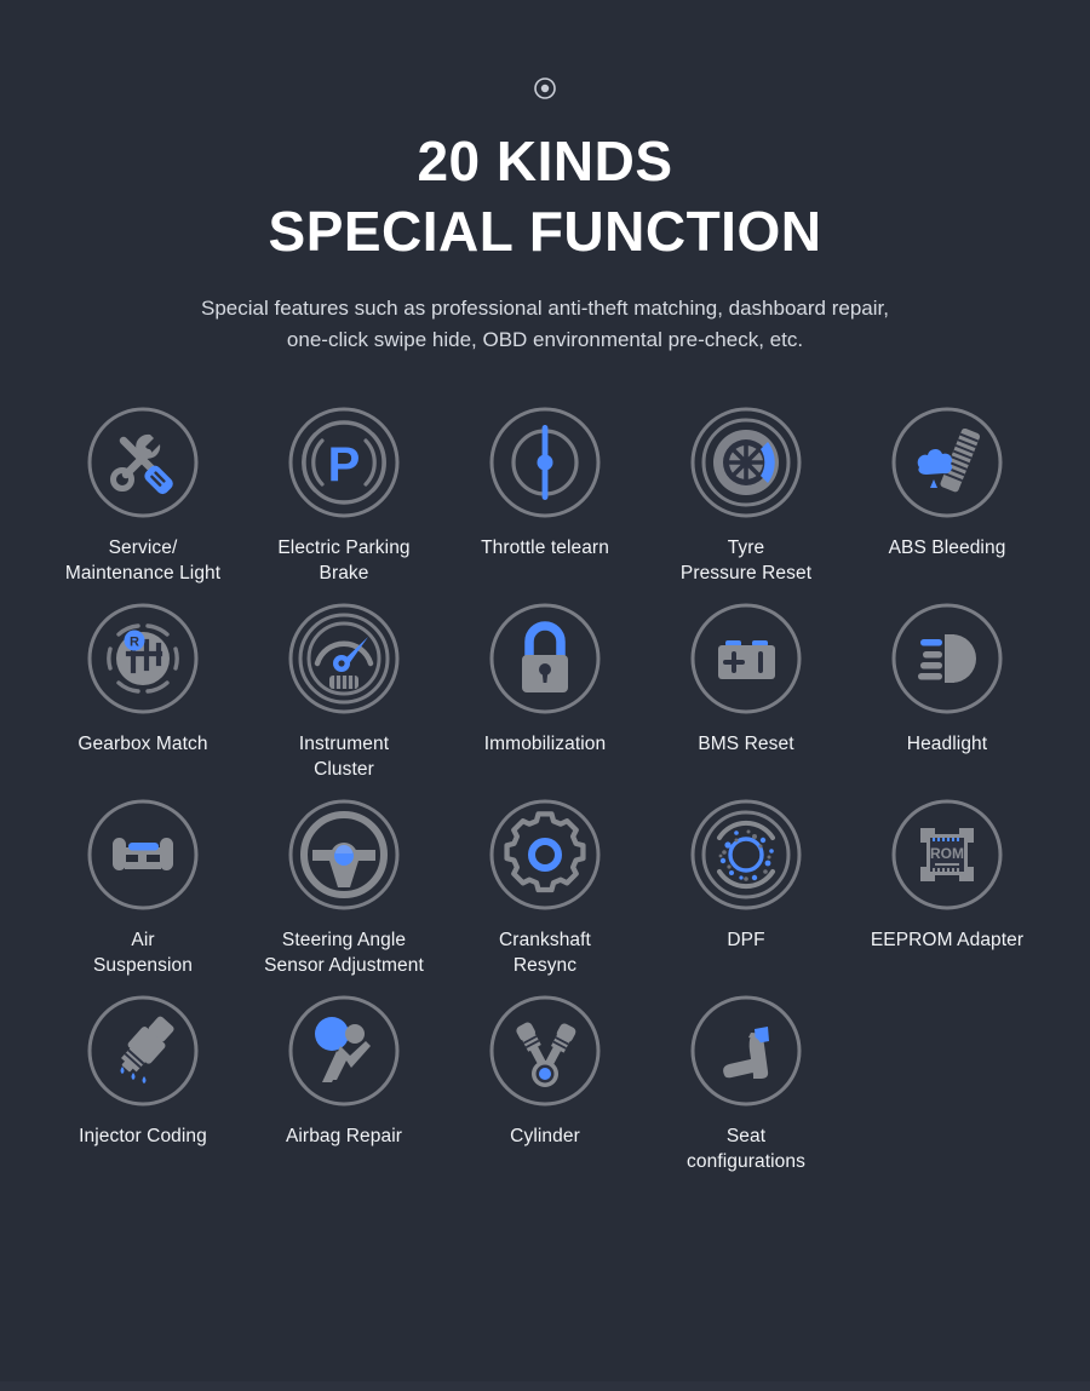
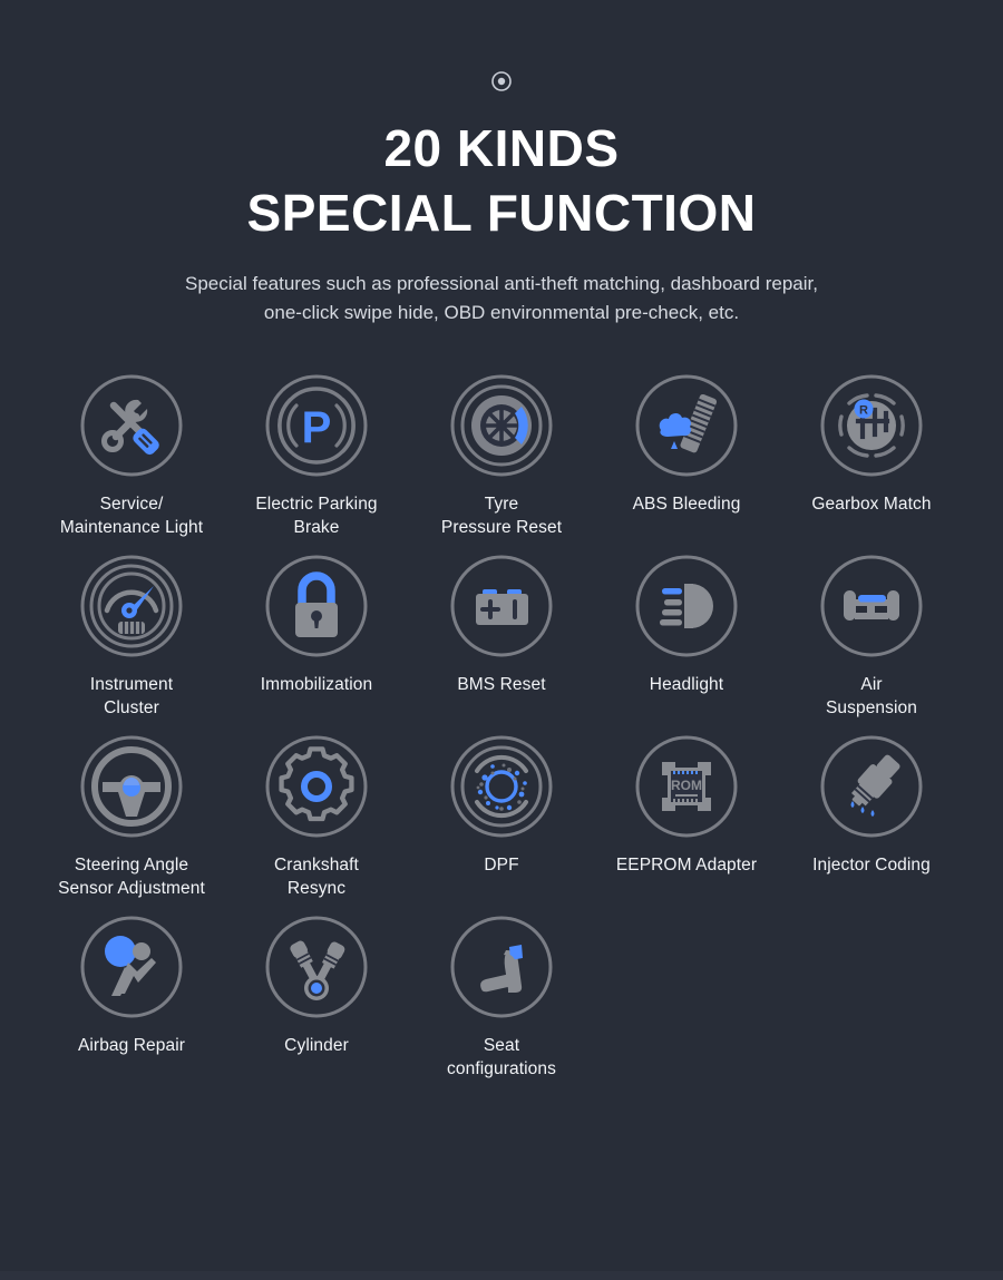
  20 KINDS
  SPECIAL FUNCTION
  Special features such as professional anti-theft matching, dashboard repair,
  one-click swipe hide, OBD environmental pre-check, etc.
  Service/
  Maintenance Light
  P
  Electric Parking
  Brake
- Throttle telearn
  Tyre
  Pressure Reset
  ABS Bleeding
  R
  Gearbox Match
  Instrument
  Cluster
  Immobilization
  BMS Reset
  Headlight
  Air
  Suspension
  Steering Angle
  Sensor Adjustment
  Crankshaft
  Resync
  DPF
  ROM
  EEPROM Adapter
  Injector Coding
  Airbag Repair
  Cylinder
  Seat
  configurations
